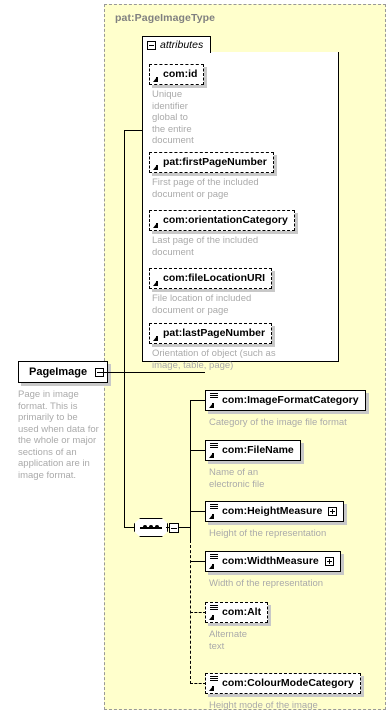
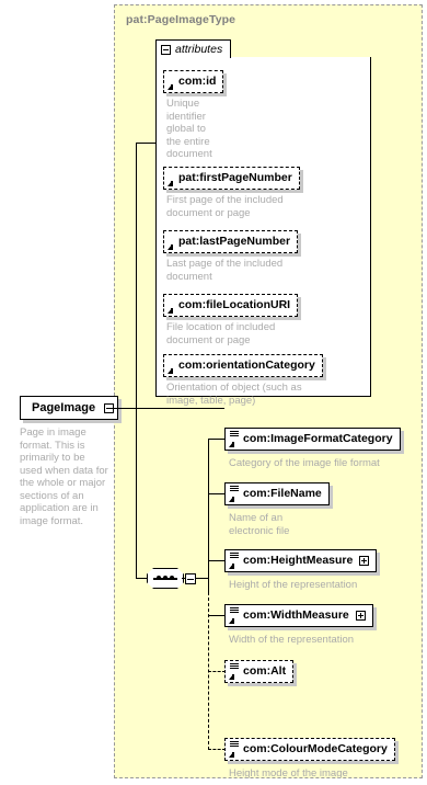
  pat:PageImageType
  PageImage
  Page in image format. This is primarily to be used when data for the whole or major sections of an application are in image format.
  attributes
  com:id
  Unique
  identifier
  global to
  the entire
  document
  pat:firstPageNumber
  First page of the included
  document or page
- com:orientationCategory
+ pat:lastPageNumber
  Last page of the included
  document
  com:fileLocationURI
  File location of included
  document or page
- pat:lastPageNumber
+ com:orientationCategory
  Orientation of object (such as
  image, table, page)
  com:ImageFormatCategory
  Category of the image file format
  com:FileName
  Name of an
  electronic file
  com:HeightMeasure
  Height of the representation
  com:WidthMeasure
  Width of the representation
  com:Alt
- Alternate
- text
  com:ColourModeCategory
  Height mode of the image
